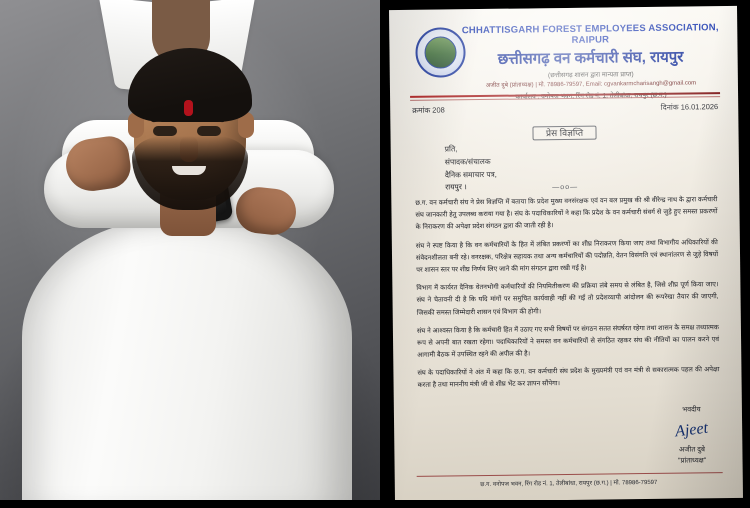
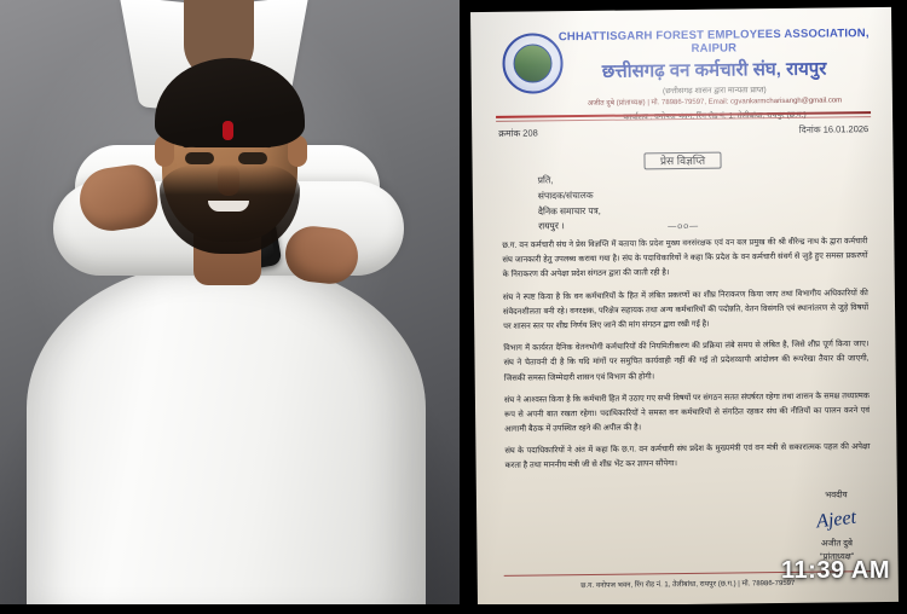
+ 11:39 AM
